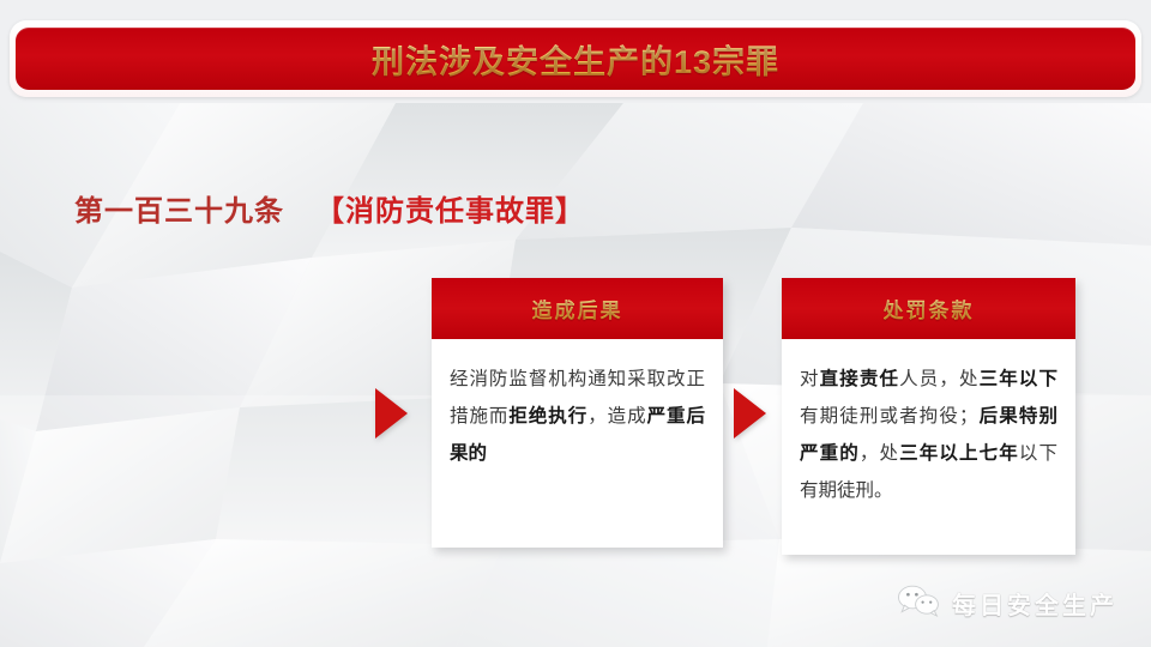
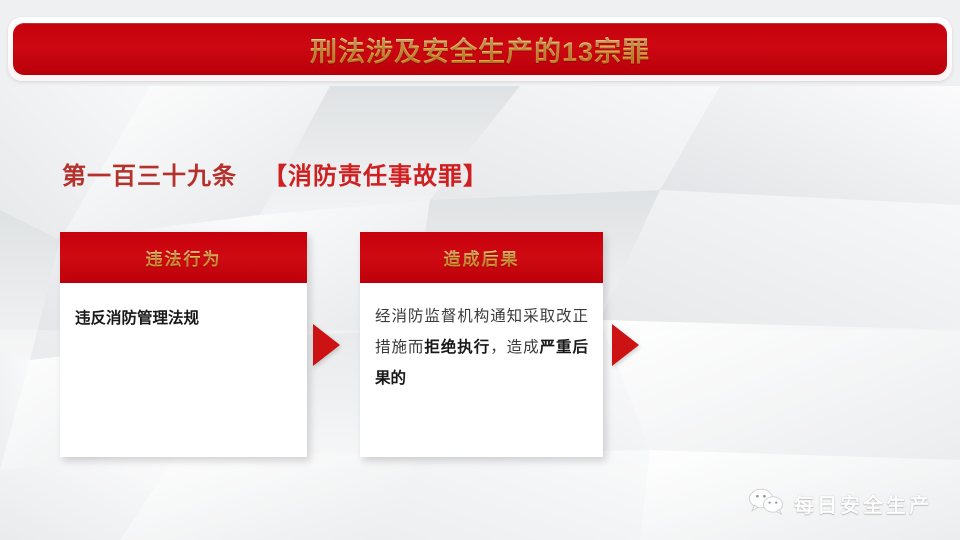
  刑法涉及安全生产的13宗罪
  第一百三十九条 【消防责任事故罪】
+ 违法行为
+ 违反消防管理法规
  造成后果
  经消防监督机构通知采取改正措施而拒绝执行，造成严重后果的
- 处罚条款
- 对直接责任人员，处三年以下有期徒刑或者拘役；后果特别严重的，处三年以上七年以下有期徒刑。
  每日安全生产
